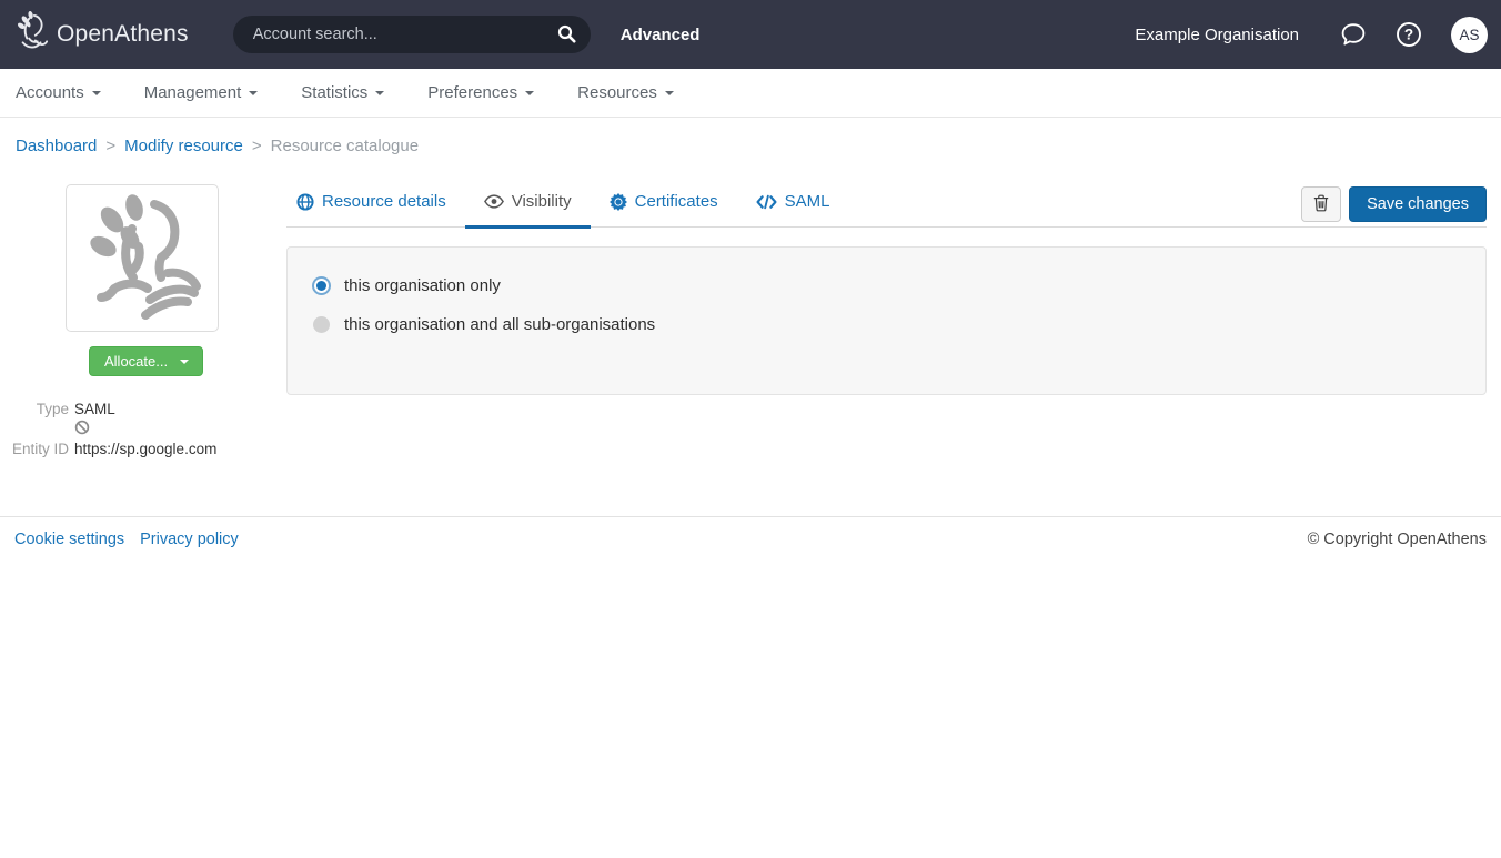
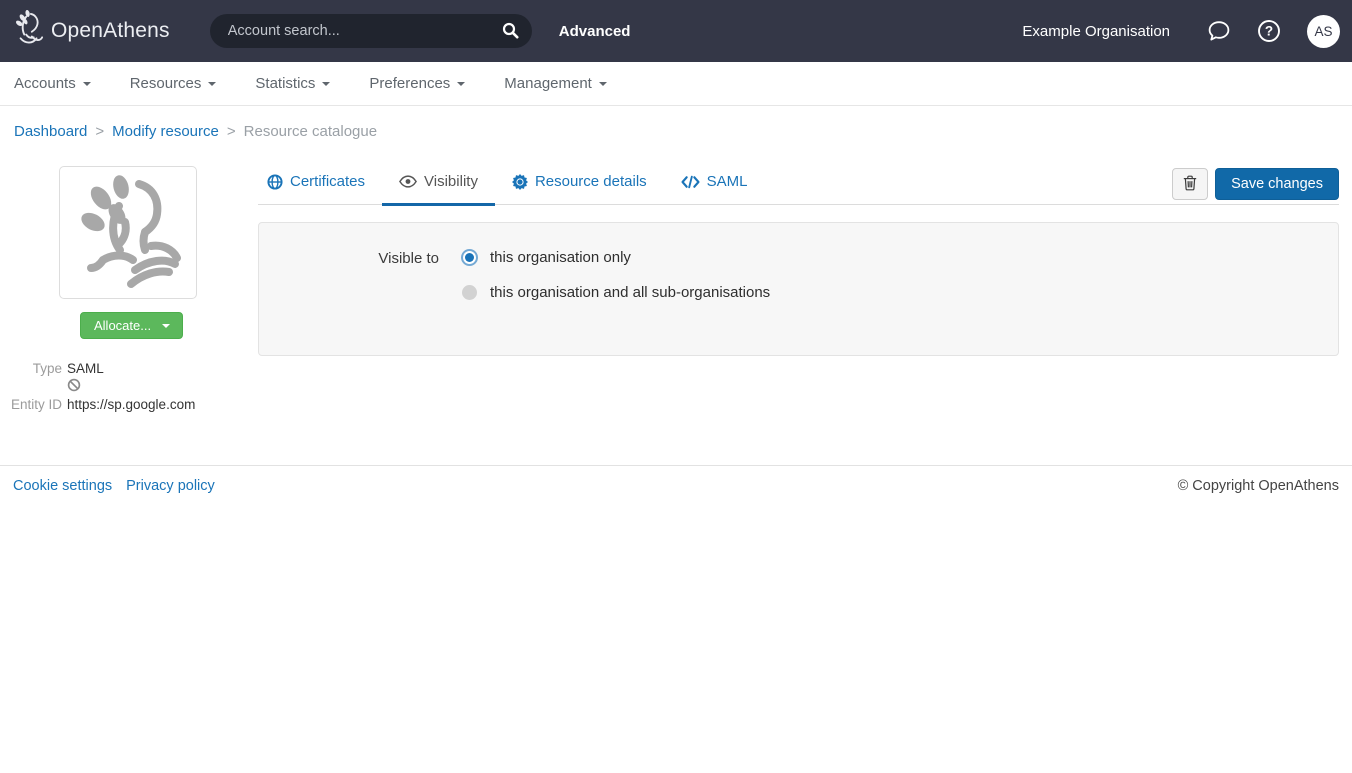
  OpenAthens
  Account search...
  Advanced
  Example Organisation
  ?
  AS
  Accounts
- Management
+ Resources
  Statistics
  Preferences
- Resources
+ Management
  Dashboard
  >
  Modify resource
  >
  Resource catalogue
  Allocate...
  Type
  SAML
  Entity ID
  https://sp.google.com
- Resource details
+ Certificates
  Visibility
- Certificates
+ Resource details
  SAML
  Save changes
+ Visible to
  this organisation only
  this organisation and all sub-organisations
  Cookie settings
  Privacy policy
  © Copyright OpenAthens
